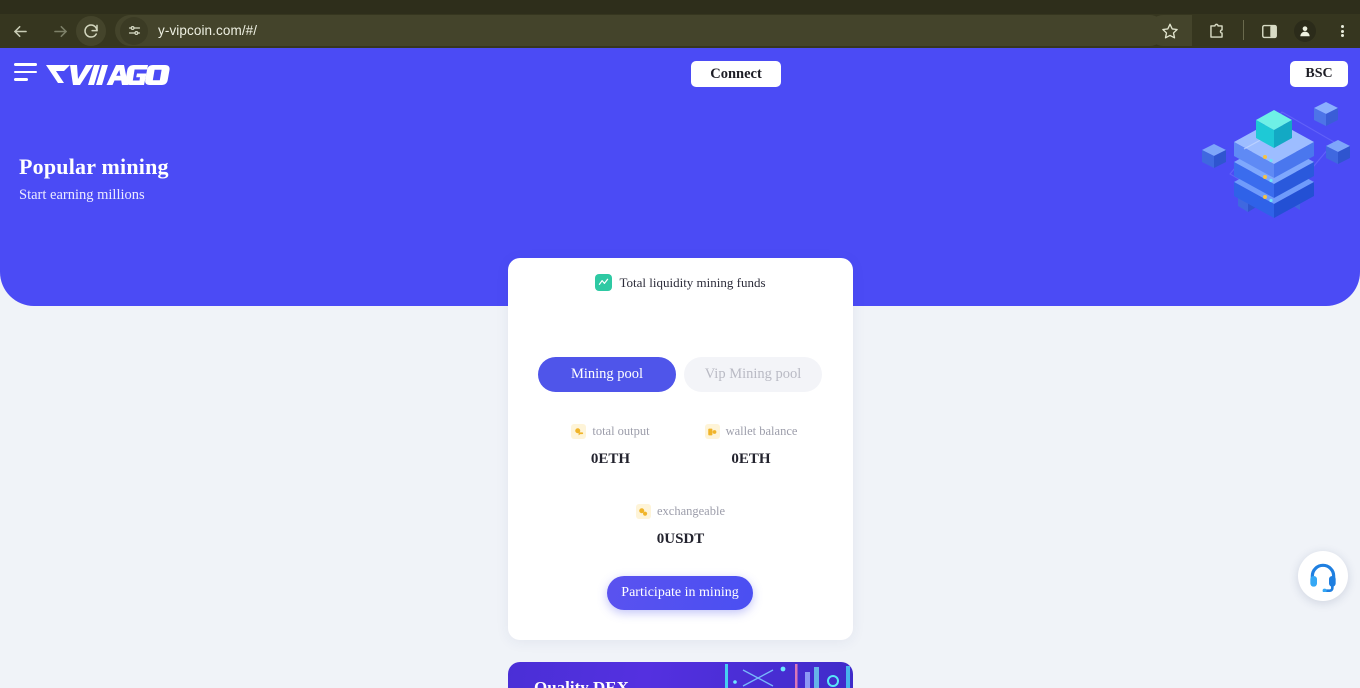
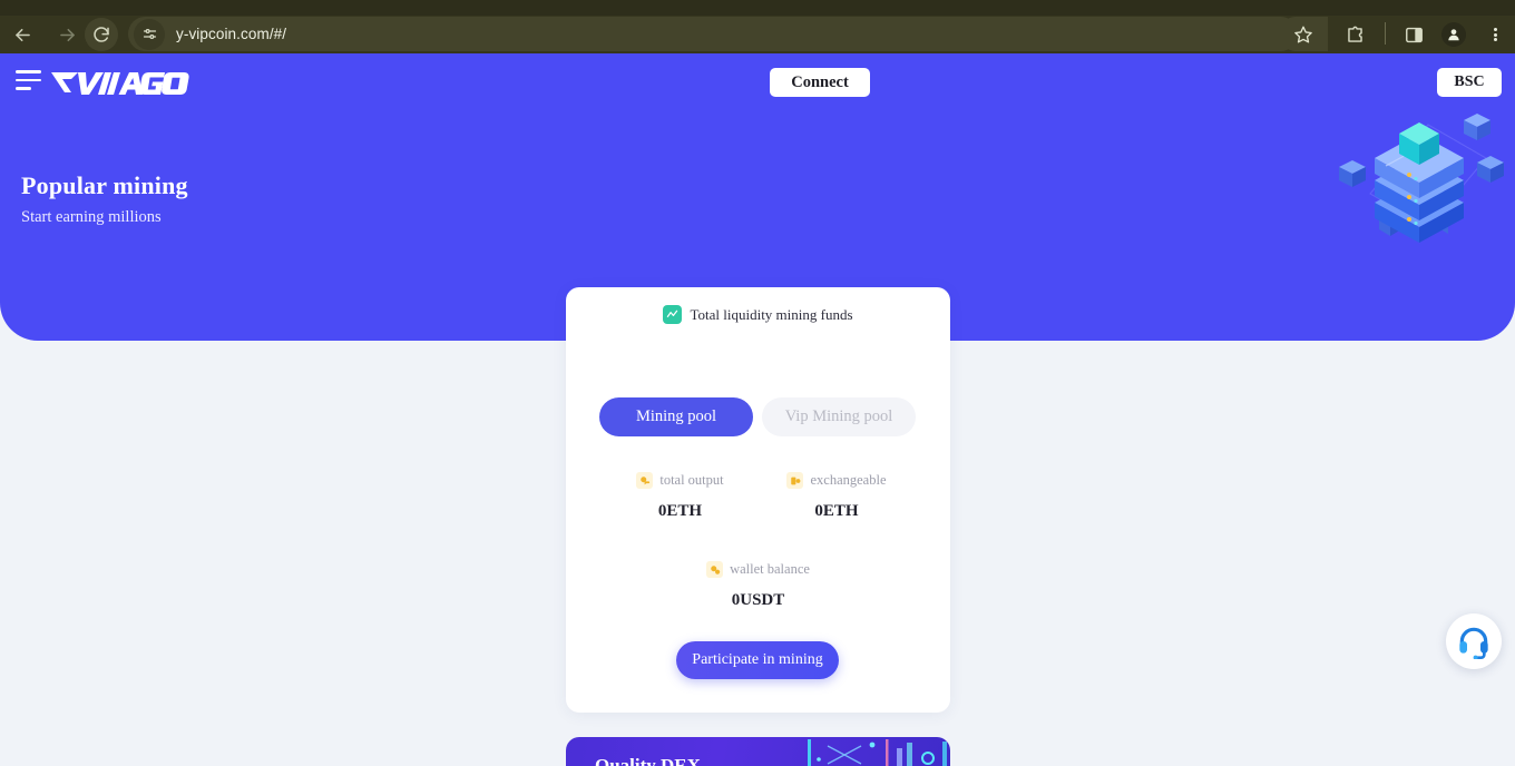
  y-vipcoin.com/#/
  Connect
  BSC
  Popular mining
  Start earning millions
  Total liquidity mining funds
  Mining pool
  Vip Mining pool
  total output
  0ETH
- wallet balance
+ exchangeable
  0ETH
- exchangeable
+ wallet balance
  0USDT
  Participate in mining
